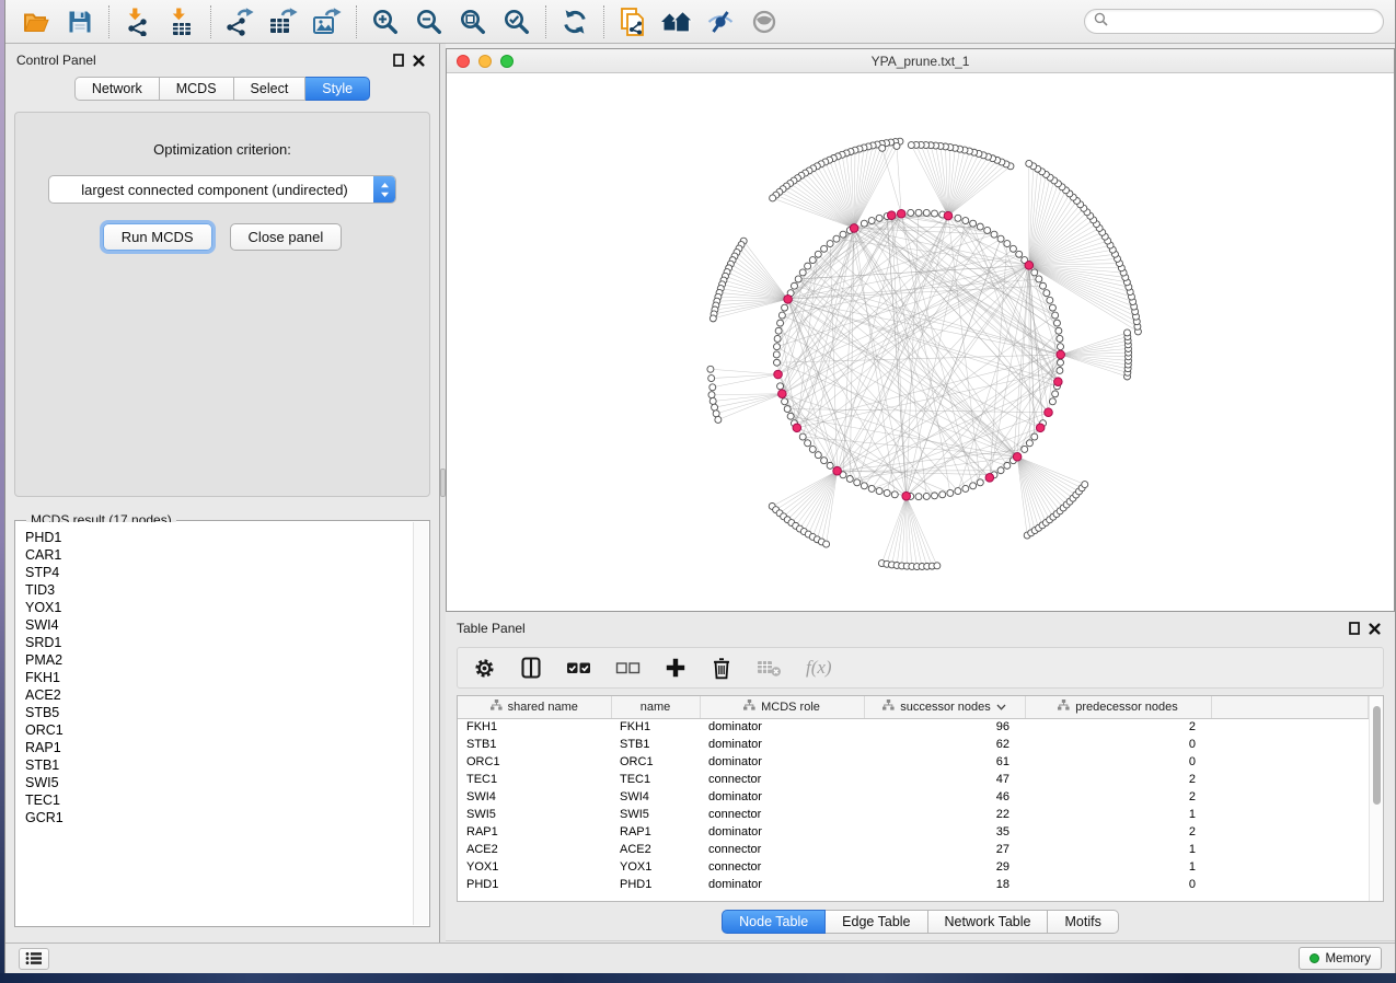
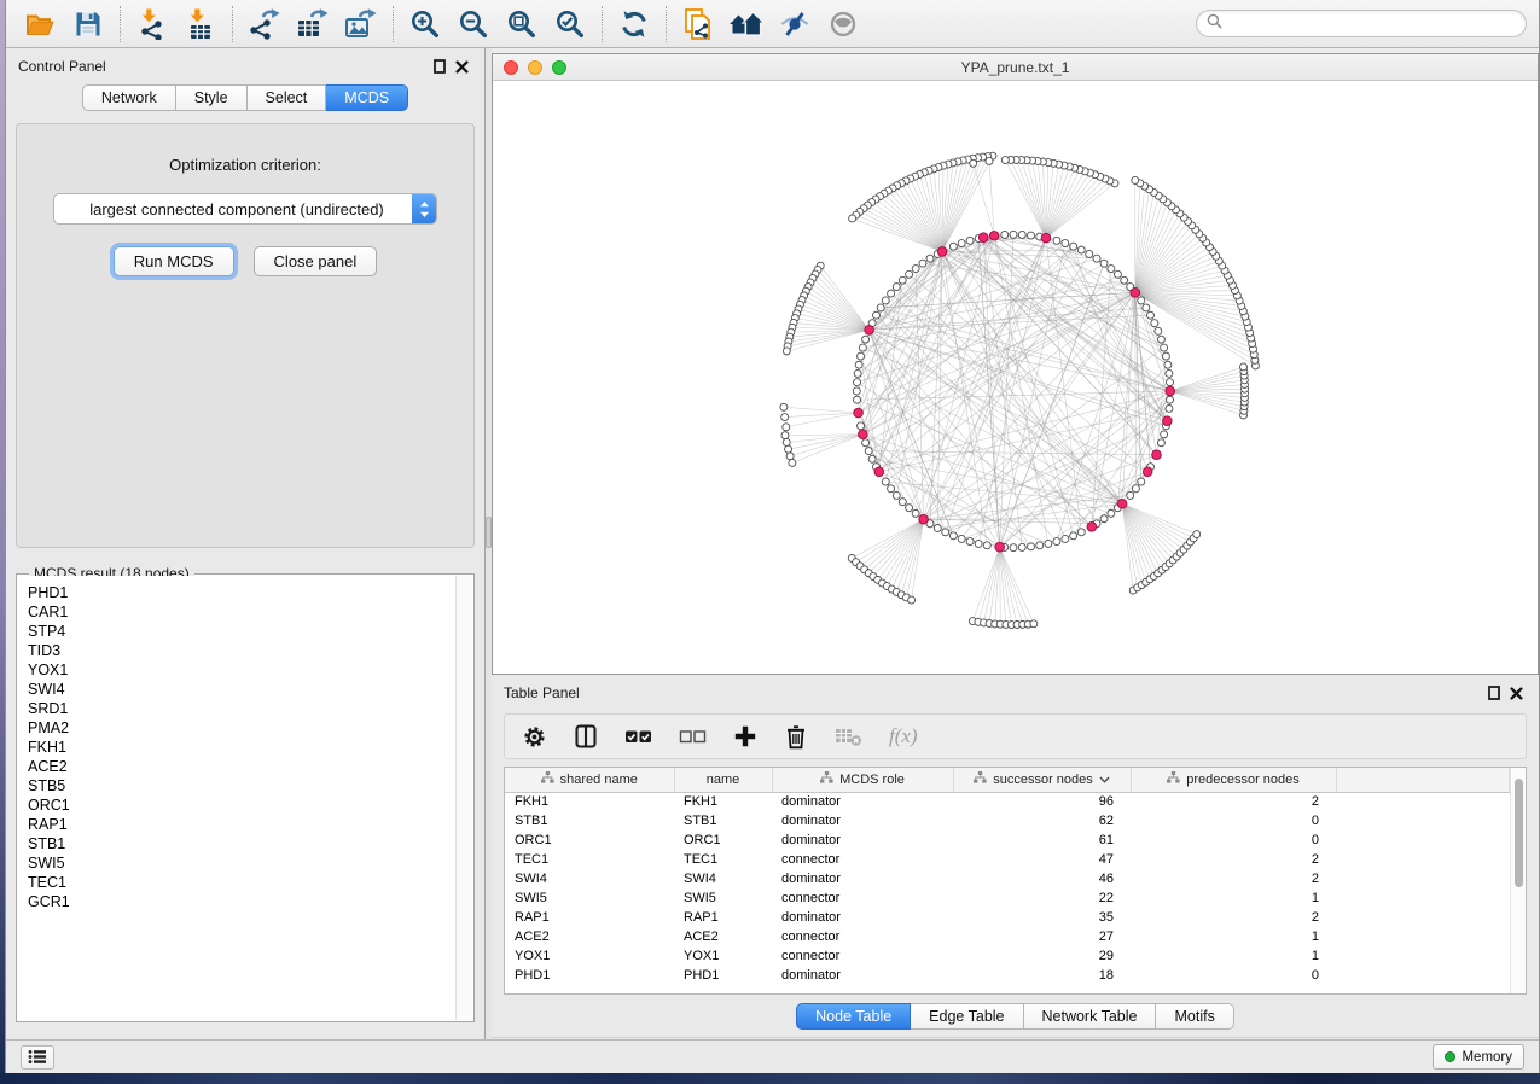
  Control Panel
  Network
- MCDS
+ Style
  Select
- Style
+ MCDS
  Optimization criterion:
  largest connected component (undirected)
  Run MCDS
  Close panel
- MCDS result (17 nodes)
+ MCDS result (18 nodes)
  PHD1
  CAR1
  STP4
  TID3
  YOX1
  SWI4
  SRD1
  PMA2
  FKH1
  ACE2
  STB5
  ORC1
  RAP1
  STB1
  SWI5
  TEC1
  GCR1
  YPA_prune.txt_1
  Table Panel
  f(x)
  shared name	name	MCDS role	successor nodes	predecessor nodes
  FKH1	FKH1	dominator	96	2
  STB1	STB1	dominator	62	0
  ORC1	ORC1	dominator	61	0
  TEC1	TEC1	connector	47	2
  SWI4	SWI4	dominator	46	2
  SWI5	SWI5	connector	22	1
  RAP1	RAP1	dominator	35	2
  ACE2	ACE2	connector	27	1
  YOX1	YOX1	connector	29	1
  PHD1	PHD1	dominator	18	0
  Node Table
  Edge Table
  Network Table
  Motifs
  Memory
